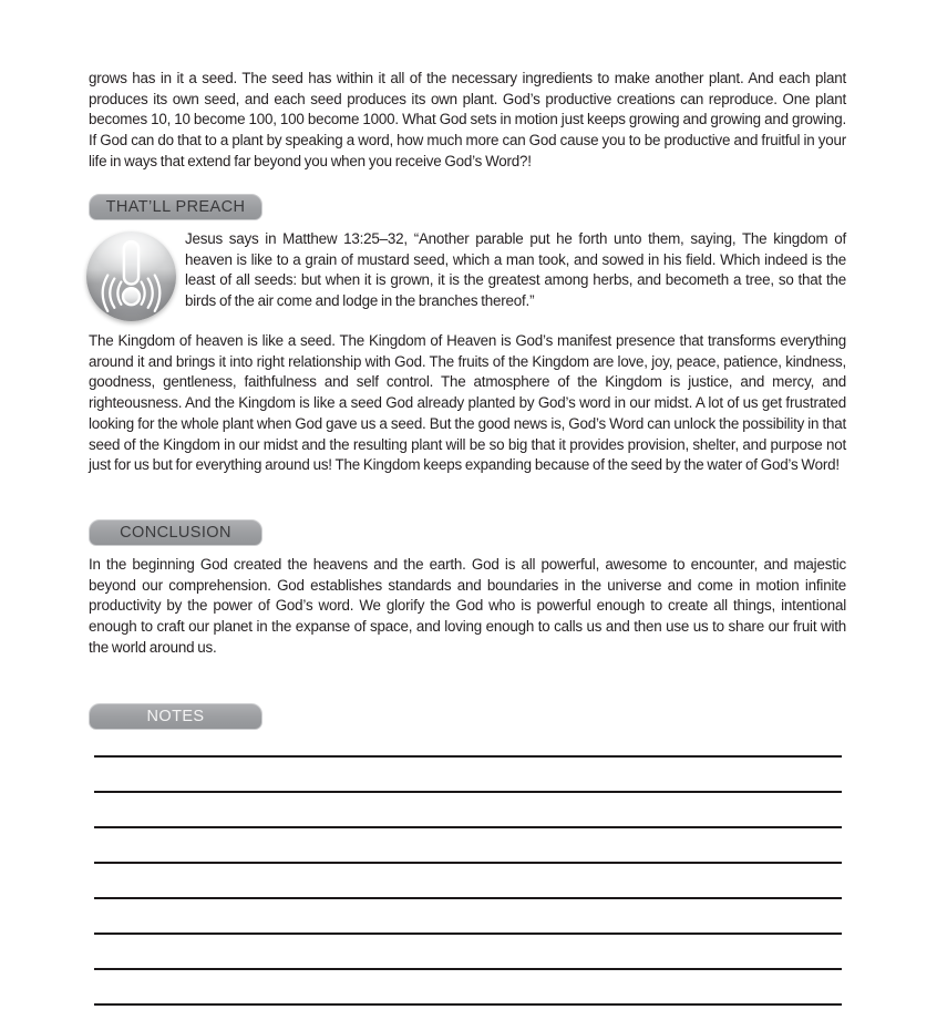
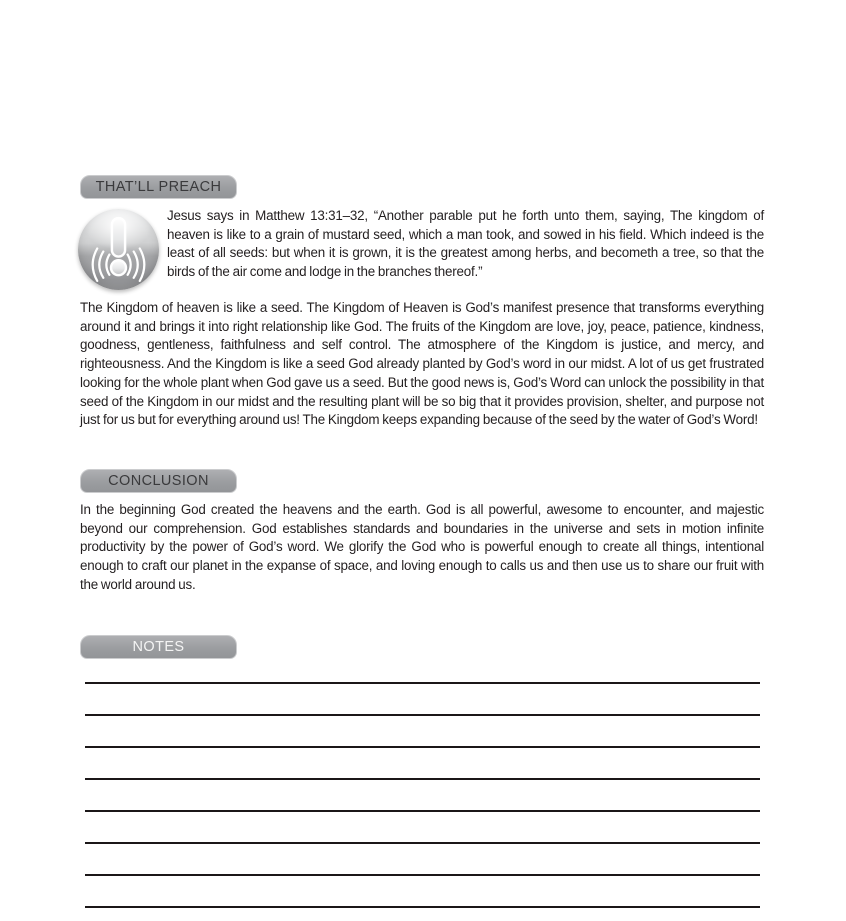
- grows has in it a seed. The seed has within it all of the necessary ingredients to make another plant. And each plant produces its own seed, and each seed produces its own plant. God’s productive creations can reproduce. One plant becomes 10, 10 become 100, 100 become 1000. What God sets in motion just keeps growing and growing and growing. If God can do that to a plant by speaking a word, how much more can God cause you to be productive and fruitful in your life in ways that extend far beyond you when you receive God’s Word?!
  THAT’LL PREACH
- Jesus says in Matthew 13:25–32, “Another parable put he forth unto them, saying, The kingdom of heaven is like to a grain of mustard seed, which a man took, and sowed in his field. Which indeed is the least of all seeds: but when it is grown, it is the greatest among herbs, and becometh a tree, so that the birds of the air come and lodge in the branches thereof.”
+ Jesus says in Matthew 13:31–32, “Another parable put he forth unto them, saying, The kingdom of heaven is like to a grain of mustard seed, which a man took, and sowed in his field. Which indeed is the least of all seeds: but when it is grown, it is the greatest among herbs, and becometh a tree, so that the birds of the air come and lodge in the branches thereof.”
- The Kingdom of heaven is like a seed. The Kingdom of Heaven is God’s manifest presence that transforms everything around it and brings it into right relationship with God. The fruits of the Kingdom are love, joy, peace, patience, kindness, goodness, gentleness, faithfulness and self control. The atmosphere of the Kingdom is justice, and mercy, and righteousness. And the Kingdom is like a seed God already planted by God’s word in our midst. A lot of us get frustrated looking for the whole plant when God gave us a seed. But the good news is, God’s Word can unlock the possibility in that seed of the Kingdom in our midst and the resulting plant will be so big that it provides provision, shelter, and purpose not just for us but for everything around us! The Kingdom keeps expanding because of the seed by the water of God’s Word!
+ The Kingdom of heaven is like a seed. The Kingdom of Heaven is God’s manifest presence that transforms everything around it and brings it into right relationship like God. The fruits of the Kingdom are love, joy, peace, patience, kindness, goodness, gentleness, faithfulness and self control. The atmosphere of the Kingdom is justice, and mercy, and righteousness. And the Kingdom is like a seed God already planted by God’s word in our midst. A lot of us get frustrated looking for the whole plant when God gave us a seed. But the good news is, God’s Word can unlock the possibility in that seed of the Kingdom in our midst and the resulting plant will be so big that it provides provision, shelter, and purpose not just for us but for everything around us! The Kingdom keeps expanding because of the seed by the water of God’s Word!
  CONCLUSION
- In the beginning God created the heavens and the earth. God is all powerful, awesome to encounter, and majestic beyond our comprehension. God establishes standards and boundaries in the universe and come in motion infinite productivity by the power of God’s word. We glorify the God who is powerful enough to create all things, intentional enough to craft our planet in the expanse of space, and loving enough to calls us and then use us to share our fruit with the world around us.
+ In the beginning God created the heavens and the earth. God is all powerful, awesome to encounter, and majestic beyond our comprehension. God establishes standards and boundaries in the universe and sets in motion infinite productivity by the power of God’s word. We glorify the God who is powerful enough to create all things, intentional enough to craft our planet in the expanse of space, and loving enough to calls us and then use us to share our fruit with the world around us.
  NOTES
